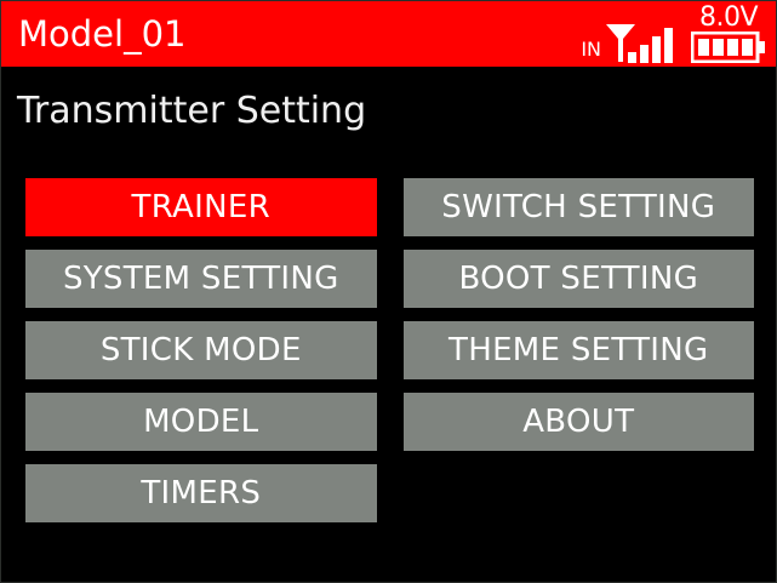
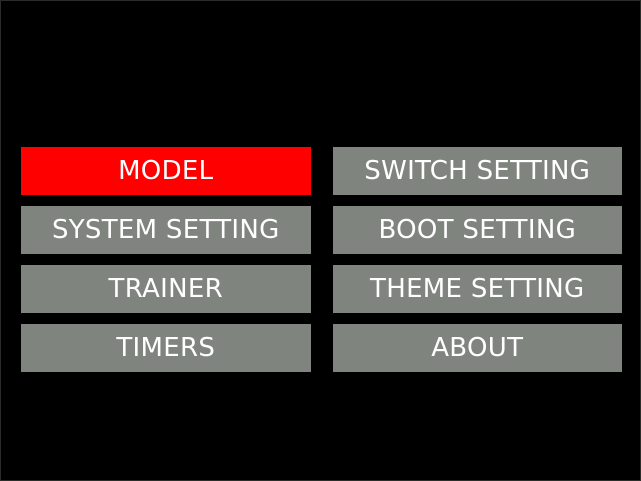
- Model_01
- IN
- 8.0V
- Transmitter Setting
- TRAINER
+ MODEL
  SYSTEM SETTING
- STICK MODE
- MODEL
+ TRAINER
  TIMERS
  SWITCH SETTING
  BOOT SETTING
  THEME SETTING
  ABOUT
